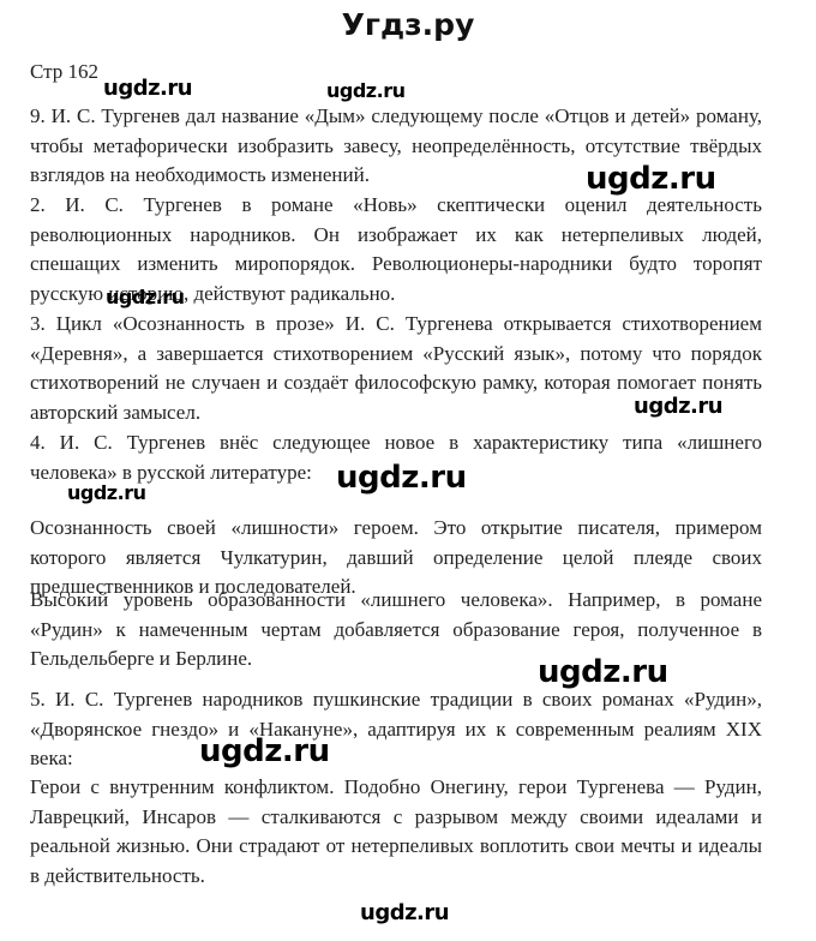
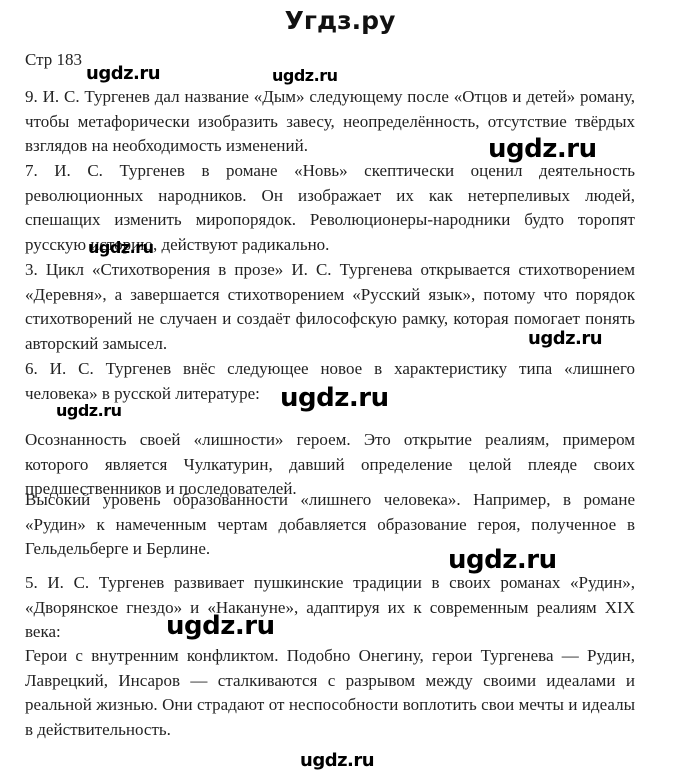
  Угдз.ру
- Стр 162
+ Стр 183
  9. И. С. Тургенев дал название «Дым» следующему после «Отцов и детей» роману, чтобы метафорически изобразить завесу, неопределённость, отсутствие твёрдых взглядов на необходимость изменений.
- 2. И. С. Тургенев в романе «Новь» скептически оценил деятельность революционных народников. Он изображает их как нетерпеливых людей, спешащих изменить миропорядок. Революционеры-народники будто торопят русскую историю, действуют радикально.
+ 7. И. С. Тургенев в романе «Новь» скептически оценил деятельность революционных народников. Он изображает их как нетерпеливых людей, спешащих изменить миропорядок. Революционеры-народники будто торопят русскую историю, действуют радикально.
- 3. Цикл «Осознанность в прозе» И. С. Тургенева открывается стихотворением «Деревня», а завершается стихотворением «Русский язык», потому что порядок стихотворений не случаен и создаёт философскую рамку, которая помогает понять авторский замысел.
+ 3. Цикл «Стихотворения в прозе» И. С. Тургенева открывается стихотворением «Деревня», а завершается стихотворением «Русский язык», потому что порядок стихотворений не случаен и создаёт философскую рамку, которая помогает понять авторский замысел.
- 4. И. С. Тургенев внёс следующее новое в характеристику типа «лишнего человека» в русской литературе:
+ 6. И. С. Тургенев внёс следующее новое в характеристику типа «лишнего человека» в русской литературе:
- Осознанность своей «лишности» героем. Это открытие писателя, примером которого является Чулкатурин, давший определение целой плеяде своих предшественников и последователей.
+ Осознанность своей «лишности» героем. Это открытие реалиям, примером которого является Чулкатурин, давший определение целой плеяде своих предшественников и последователей.
  Высокий уровень образованности «лишнего человека». Например, в романе «Рудин» к намеченным чертам добавляется образование героя, полученное в Гельдельберге и Берлине.
- 5. И. С. Тургенев народников пушкинские традиции в своих романах «Рудин», «Дворянское гнездо» и «Накануне», адаптируя их к современным реалиям XIX века:
+ 5. И. С. Тургенев развивает пушкинские традиции в своих романах «Рудин», «Дворянское гнездо» и «Накануне», адаптируя их к современным реалиям XIX века:
- Герои с внутренним конфликтом. Подобно Онегину, герои Тургенева — Рудин, Лаврецкий, Инсаров — сталкиваются с разрывом между своими идеалами и реальной жизнью. Они страдают от нетерпеливых воплотить свои мечты и идеалы в действительность.
+ Герои с внутренним конфликтом. Подобно Онегину, герои Тургенева — Рудин, Лаврецкий, Инсаров — сталкиваются с разрывом между своими идеалами и реальной жизнью. Они страдают от неспособности воплотить свои мечты и идеалы в действительность.
  ugdz.ru
  ugdz.ru
  ugdz.ru
  ugdz.ru
  ugdz.ru
  ugdz.ru
  ugdz.ru
  ugdz.ru
  ugdz.ru
  ugdz.ru
